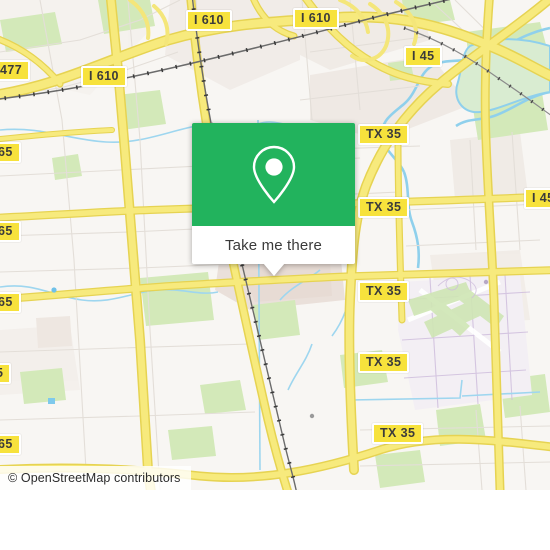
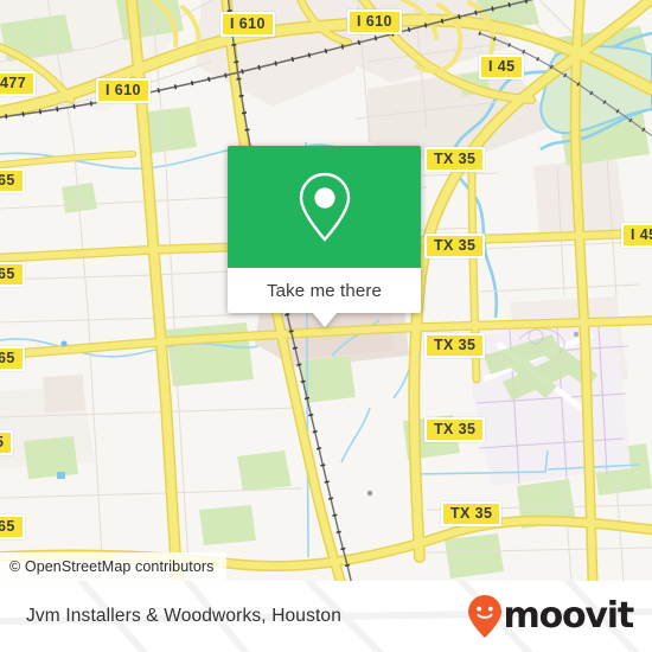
  I 610
  I 610
  I 45
  I 610
  477
  TX 35
  65
  TX 35
  65
  65
  TX 35
  TX 35
  TX 35
  65
  © OpenStreetMap contributors
  Take me there
+ Jvm Installers & Woodworks, Houston
+ moovit
